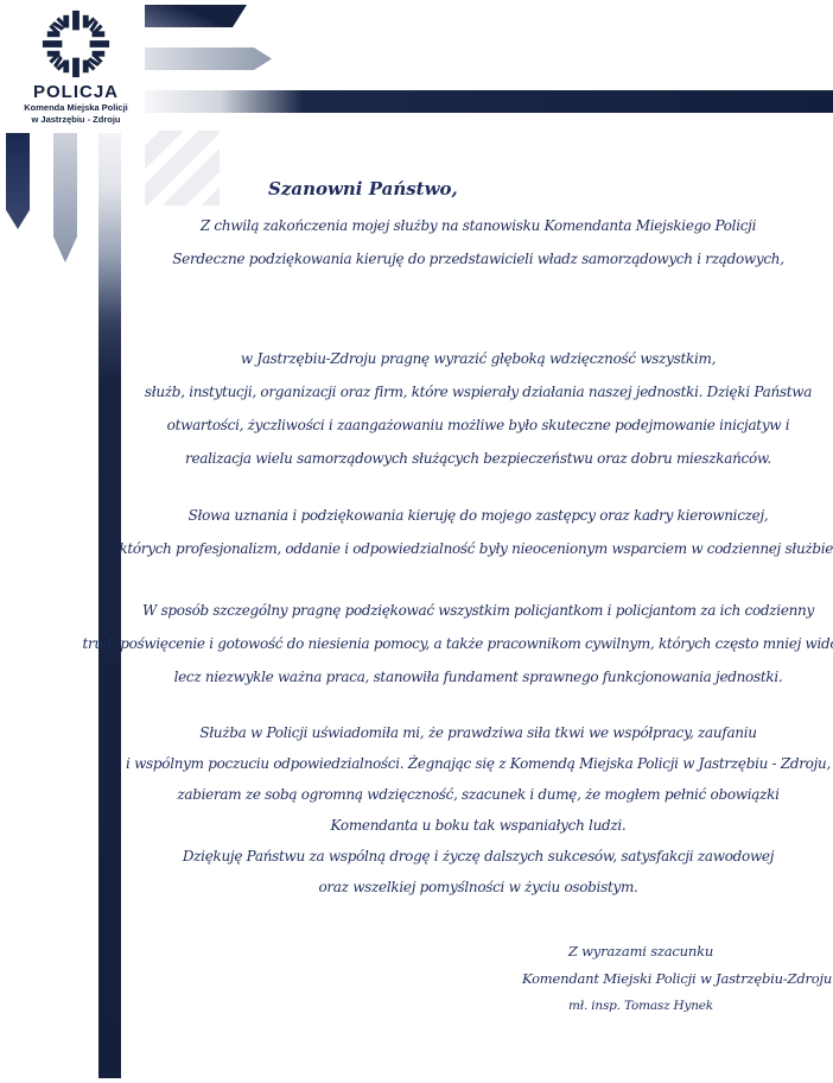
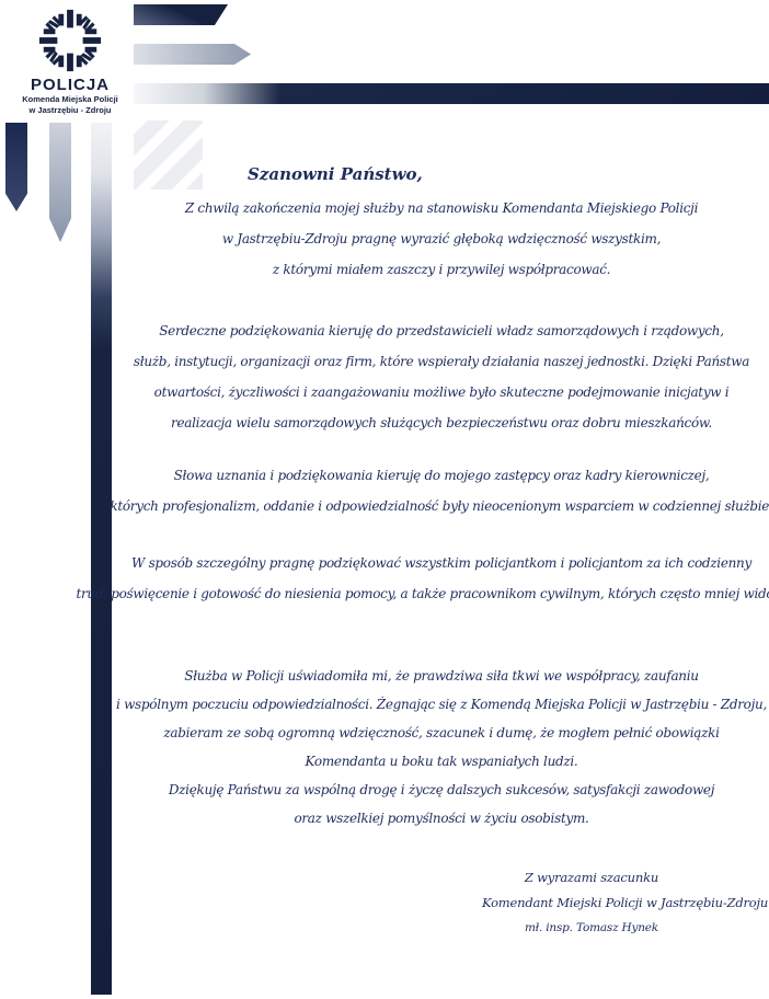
  POLICJA
  Komenda Miejska Policji
  w Jastrzębiu - Zdroju
  Szanowni Państwo,
  Z chwilą zakończenia mojej służby na stanowisku Komendanta Miejskiego Policji
- Serdeczne podziękowania kieruję do przedstawicieli władz samorządowych i rządowych,
+ w Jastrzębiu-Zdroju pragnę wyrazić głęboką wdzięczność wszystkim,
+ z którymi miałem zaszczy i przywilej współpracować.
- w Jastrzębiu-Zdroju pragnę wyrazić głęboką wdzięczność wszystkim,
+ Serdeczne podziękowania kieruję do przedstawicieli władz samorządowych i rządowych,
  służb, instytucji, organizacji oraz firm, które wspierały działania naszej jednostki. Dzięki Państwa
  otwartości, życzliwości i zaangażowaniu możliwe było skuteczne podejmowanie inicjatyw i
  realizacja wielu samorządowych służących bezpieczeństwu oraz dobru mieszkańców.
  Słowa uznania i podziękowania kieruję do mojego zastępcy oraz kadry kierowniczej,
  których profesjonalizm, oddanie i odpowiedzialność były nieocenionym wsparciem w codziennej służbie
  W sposób szczególny pragnę podziękować wszystkim policjantkom i policjantom za ich codzienny
  trud, poświęcenie i gotowość do niesienia pomocy, a także pracownikom cywilnym, których często mniej wid
- lecz niezwykle ważna praca, stanowiła fundament sprawnego funkcjonowania jednostki.
  Służba w Policji uświadomiła mi, że prawdziwa siła tkwi we współpracy, zaufaniu
  i wspólnym poczuciu odpowiedzialności. Żegnając się z Komendą Miejska Policji w Jastrzębiu - Zdroju,
  zabieram ze sobą ogromną wdzięczność, szacunek i dumę, że mogłem pełnić obowiązki
  Komendanta u boku tak wspaniałych ludzi.
  Dziękuję Państwu za wspólną drogę i życzę dalszych sukcesów, satysfakcji zawodowej
  oraz wszelkiej pomyślności w życiu osobistym.
  Z wyrazami szacunku
  Komendant Miejski Policji w Jastrzębiu-Zdroju
  mł. insp. Tomasz Hynek
